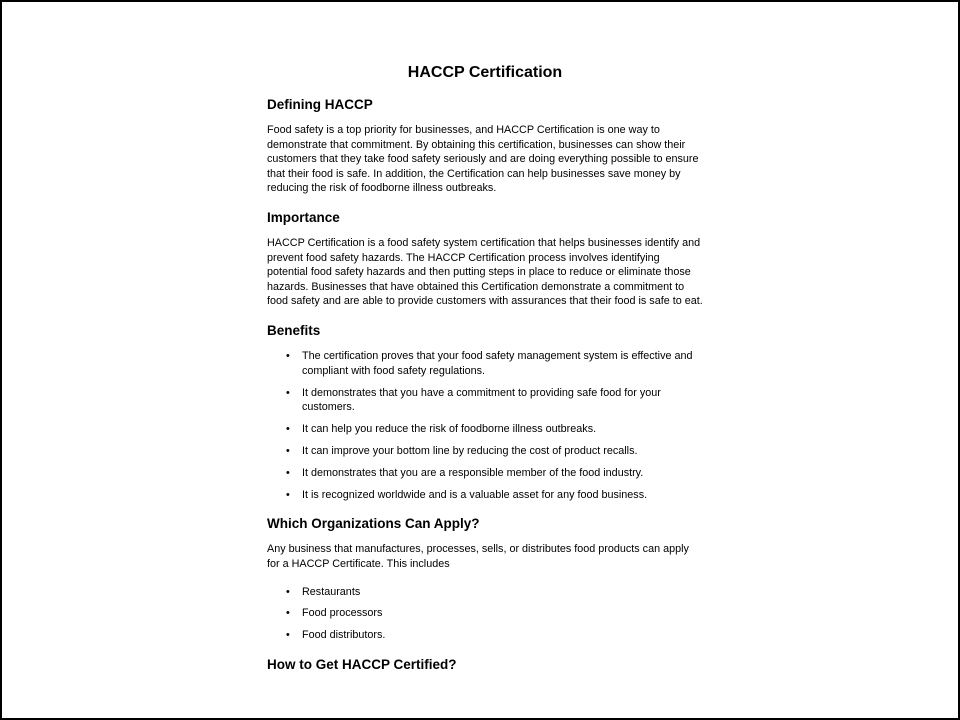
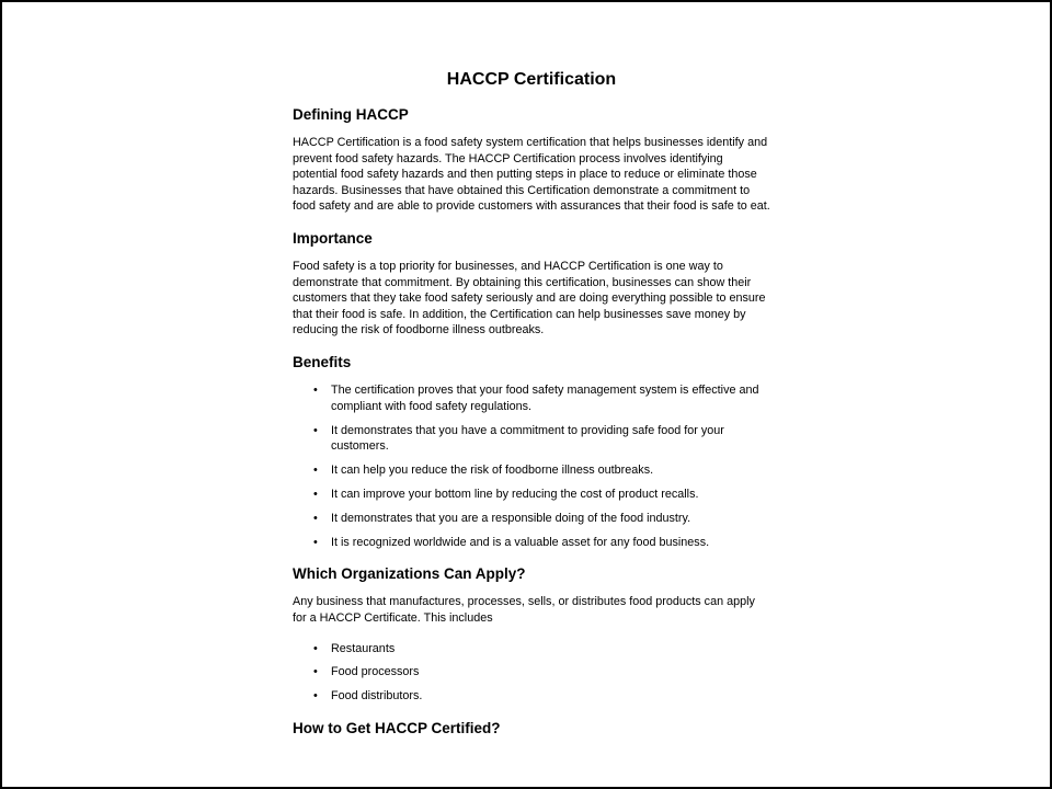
  HACCP Certification
  Defining HACCP
- Food safety is a top priority for businesses, and HACCP Certification is one way to demonstrate that commitment. By obtaining this certification, businesses can show their customers that they take food safety seriously and are doing everything possible to ensure that their food is safe. In addition, the Certification can help businesses save money by reducing the risk of foodborne illness outbreaks.
+ HACCP Certification is a food safety system certification that helps businesses identify and prevent food safety hazards. The HACCP Certification process involves identifying potential food safety hazards and then putting steps in place to reduce or eliminate those hazards. Businesses that have obtained this Certification demonstrate a commitment to food safety and are able to provide customers with assurances that their food is safe to eat.
  Importance
- HACCP Certification is a food safety system certification that helps businesses identify and prevent food safety hazards. The HACCP Certification process involves identifying potential food safety hazards and then putting steps in place to reduce or eliminate those hazards. Businesses that have obtained this Certification demonstrate a commitment to food safety and are able to provide customers with assurances that their food is safe to eat.
+ Food safety is a top priority for businesses, and HACCP Certification is one way to demonstrate that commitment. By obtaining this certification, businesses can show their customers that they take food safety seriously and are doing everything possible to ensure that their food is safe. In addition, the Certification can help businesses save money by reducing the risk of foodborne illness outbreaks.
  Benefits
  The certification proves that your food safety management system is effective and compliant with food safety regulations.
  It demonstrates that you have a commitment to providing safe food for your customers.
  It can help you reduce the risk of foodborne illness outbreaks.
  It can improve your bottom line by reducing the cost of product recalls.
- It demonstrates that you are a responsible member of the food industry.
+ It demonstrates that you are a responsible doing of the food industry.
  It is recognized worldwide and is a valuable asset for any food business.
  Which Organizations Can Apply?
  Any business that manufactures, processes, sells, or distributes food products can apply for a HACCP Certificate. This includes
  Restaurants
  Food processors
  Food distributors.
  How to Get HACCP Certified?
